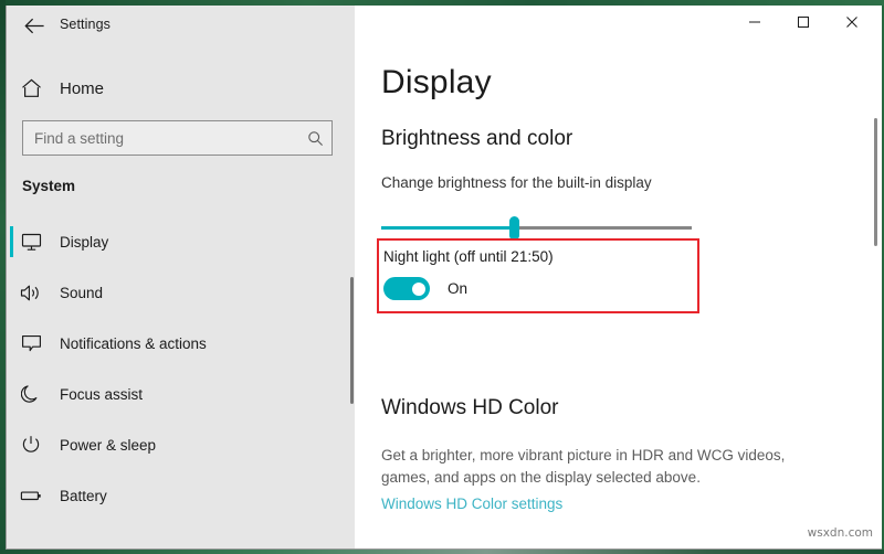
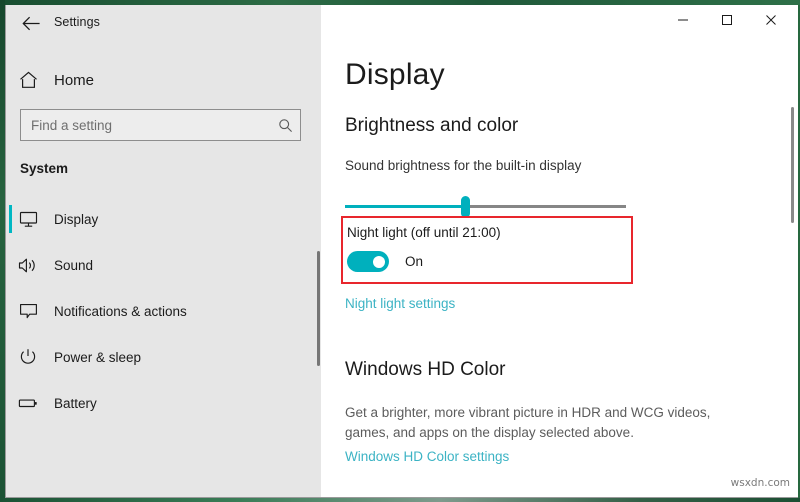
  Settings
  Home
  Find a setting
  System
  Display
  Sound
  Notifications & actions
- Focus assist
  Power & sleep
  Battery
  Display
  Brightness and color
- Change brightness for the built-in display
+ Sound brightness for the built-in display
- Night light (off until 21:50)
+ Night light (off until 21:00)
  On
+ Night light settings
  Windows HD Color
  Get a brighter, more vibrant picture in HDR and WCG videos, games, and apps on the display selected above.
  Windows HD Color settings
  wsxdn.com
